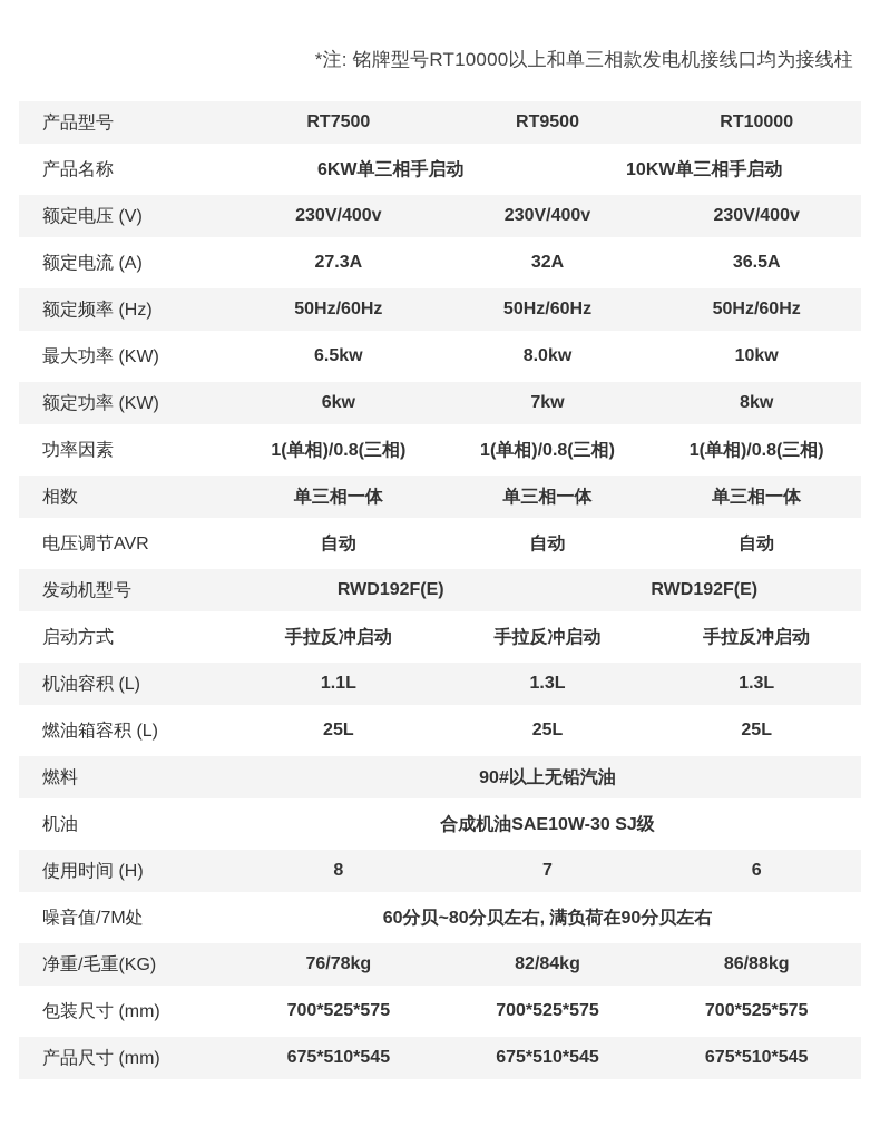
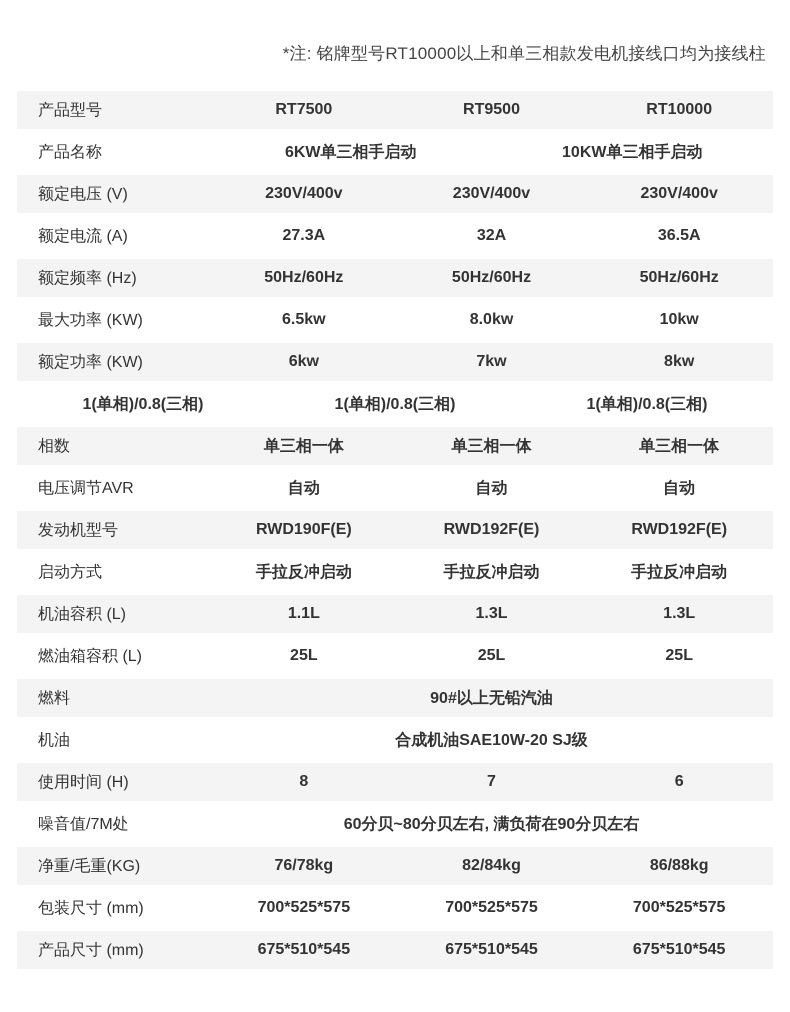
  *注: 铭牌型号RT10000以上和单三相款发电机接线口均为接线柱
  产品型号
  RT7500
  RT9500
  RT10000
  产品名称
  6KW单三相手启动
  10KW单三相手启动
  额定电压 (V)
  230V/400v
  230V/400v
  230V/400v
  额定电流 (A)
  27.3A
  32A
  36.5A
  额定频率 (Hz)
  50Hz/60Hz
  50Hz/60Hz
  50Hz/60Hz
  最大功率 (KW)
  6.5kw
  8.0kw
  10kw
  额定功率 (KW)
  6kw
  7kw
  8kw
- 功率因素
  1(单相)/0.8(三相)
  1(单相)/0.8(三相)
  1(单相)/0.8(三相)
  相数
  单三相一体
  单三相一体
  单三相一体
  电压调节AVR
  自动
  自动
  自动
  发动机型号
+ RWD190F(E)
  RWD192F(E)
  RWD192F(E)
  启动方式
  手拉反冲启动
  手拉反冲启动
  手拉反冲启动
  机油容积 (L)
  1.1L
  1.3L
  1.3L
  燃油箱容积 (L)
  25L
  25L
  25L
  燃料
  90#以上无铅汽油
  机油
- 合成机油SAE10W-30 SJ级
+ 合成机油SAE10W-20 SJ级
  使用时间 (H)
  8
  7
  6
  噪音值/7M处
  60分贝~80分贝左右, 满负荷在90分贝左右
  净重/毛重(KG)
  76/78kg
  82/84kg
  86/88kg
  包装尺寸 (mm)
  700*525*575
  700*525*575
  700*525*575
  产品尺寸 (mm)
  675*510*545
  675*510*545
  675*510*545
